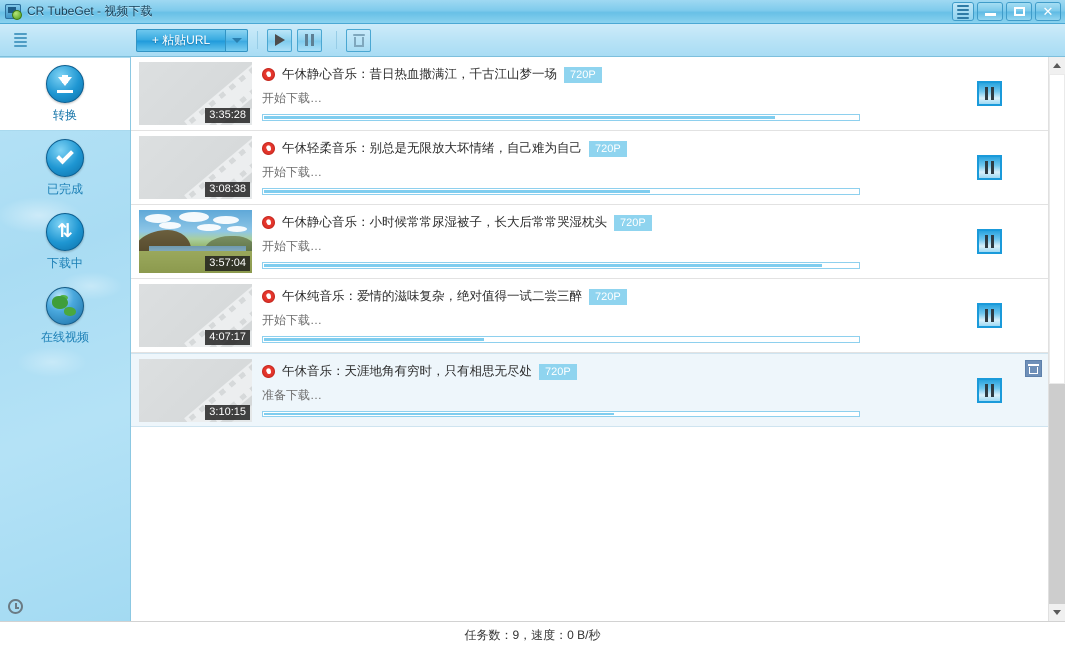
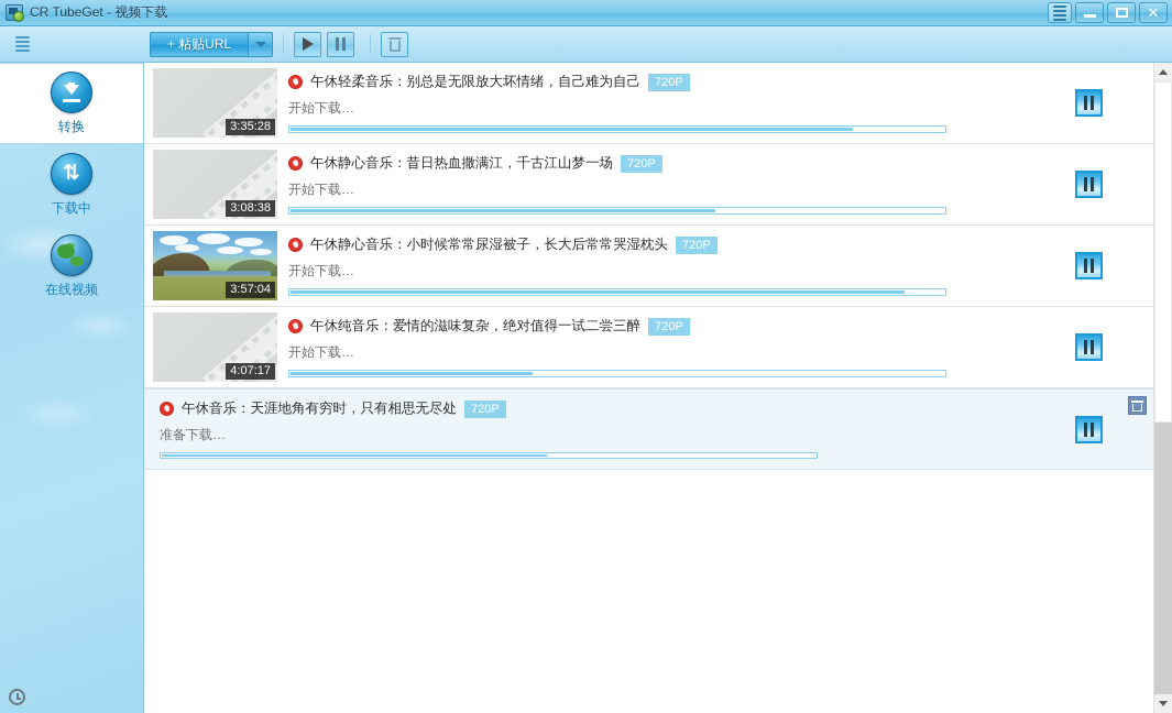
  CR TubeGet - 视频下载
  ✕
  + 粘贴URL
  转换
- 已完成
  ⇅
  下载中
  在线视频
  3:35:28
- 午休静心音乐：昔日热血撒满江，千古江山梦一场
+ 午休轻柔音乐：别总是无限放大坏情绪，自己难为自己
  720P
  开始下载…
  3:08:38
- 午休轻柔音乐：别总是无限放大坏情绪，自己难为自己
+ 午休静心音乐：昔日热血撒满江，千古江山梦一场
  720P
  开始下载…
  3:57:04
  午休静心音乐：小时候常常尿湿被子，长大后常常哭湿枕头
  720P
  开始下载…
  4:07:17
  午休纯音乐：爱情的滋味复杂，绝对值得一试二尝三醉
  720P
  开始下载…
- 3:10:15
  午休音乐：天涯地角有穷时，只有相思无尽处
  720P
  准备下载…
- 任务数：9，速度：0 B/秒
